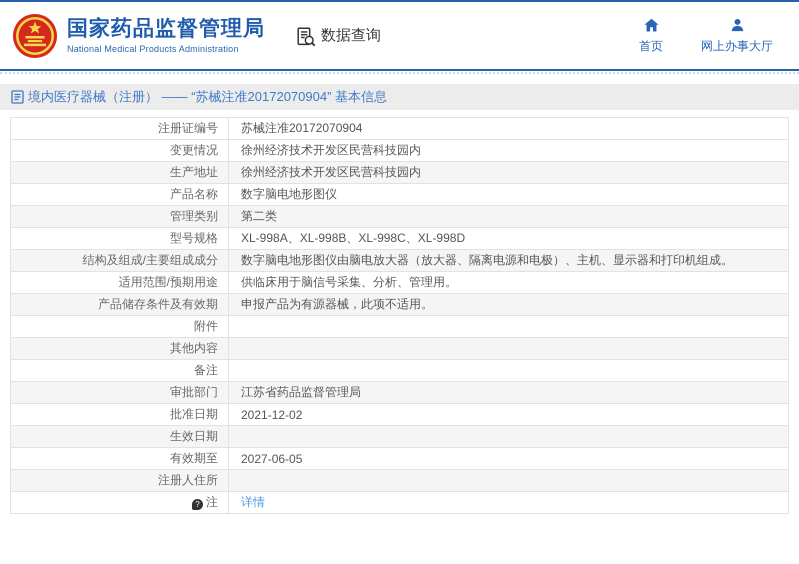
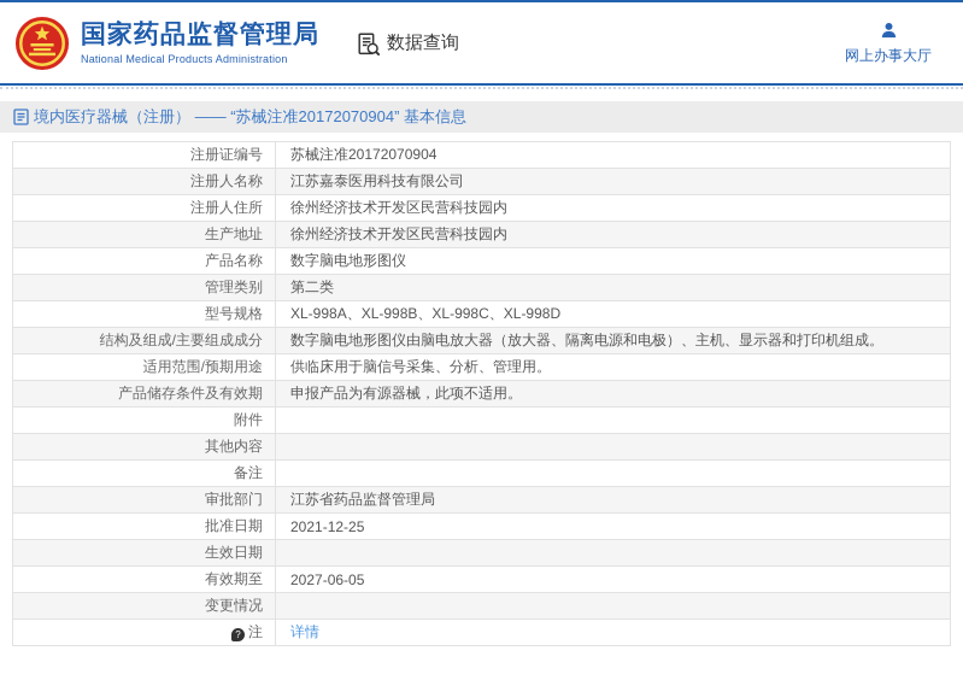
  国家药品监督管理局
  National Medical Products Administration
  数据查询
- 首页
  网上办事大厅
  境内医疗器械（注册） —— “苏械注准20172070904” 基本信息
  注册证编号	苏械注准20172070904
+ 注册人名称	江苏嘉泰医用科技有限公司
- 变更情况	徐州经济技术开发区民营科技园内
+ 注册人住所	徐州经济技术开发区民营科技园内
  生产地址	徐州经济技术开发区民营科技园内
  产品名称	数字脑电地形图仪
  管理类别	第二类
  型号规格	XL-998A、XL-998B、XL-998C、XL-998D
  结构及组成/主要组成成分	数字脑电地形图仪由脑电放大器（放大器、隔离电源和电极）、主机、显示器和打印机组成。
  适用范围/预期用途	供临床用于脑信号采集、分析、管理用。
  产品储存条件及有效期	申报产品为有源器械，此项不适用。
  附件
  其他内容
  备注
  审批部门	江苏省药品监督管理局
- 批准日期	2021-12-02
+ 批准日期	2021-12-25
  生效日期
  有效期至	2027-06-05
- 注册人住所
+ 变更情况
  ? 注	详情
